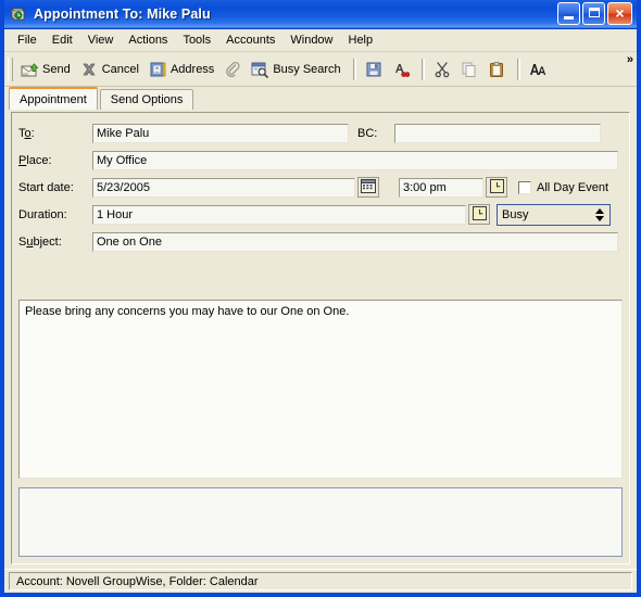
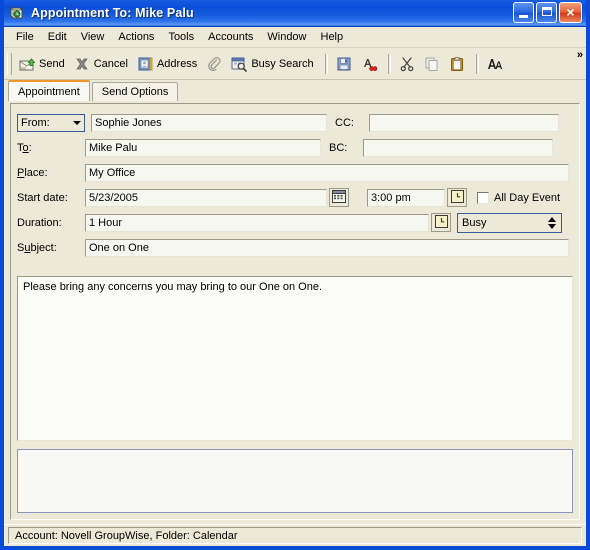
  Appointment To: Mike Palu
  ×
  File
  Edit
  View
  Actions
  Tools
  Accounts
  Window
  Help
  Send
  Cancel
  Address
  Busy Search
  »
  Appointment
  Send Options
+ From:
+ Sophie Jones
+ CC:
  To:
  Mike Palu
  BC:
  Place:
  My Office
  Start date:
  5/23/2005
  3:00 pm
  All Day Event
  Duration:
  1 Hour
  Busy
  Subject:
  One on One
- Please bring any concerns you may have to our One on One.
+ Please bring any concerns you may bring to our One on One.
  Account: Novell GroupWise, Folder: Calendar
